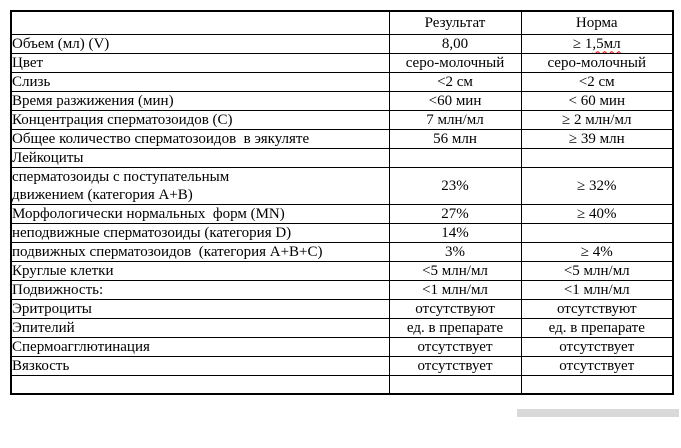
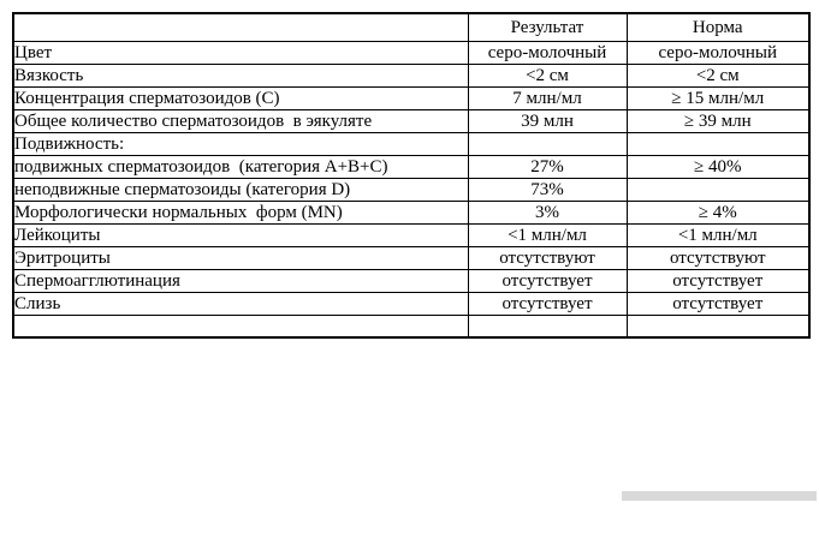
  	Результат	Норма
- Объем (мл) (V)	8,00	≥ 1,5мл
  Цвет	серо-молочный	серо-молочный
- Слизь	<2 см	<2 см
+ Вязкость	<2 см	<2 см
- Время разжижения (мин)	<60 мин	< 60 мин
- Концентрация сперматозоидов (С)	7 млн/мл	≥ 2 млн/мл
+ Концентрация сперматозоидов (С)	7 млн/мл	≥ 15 млн/мл
- Общее количество сперматозоидов в эякуляте	56 млн	≥ 39 млн
+ Общее количество сперматозоидов в эякуляте	39 млн	≥ 39 млн
- Лейкоциты
+ Подвижность:
- сперматозоиды с поступательным движением (категория А+В)	23%	≥ 32%
- Морфологически нормальных форм (MN)	27%	≥ 40%
+ подвижных сперматозоидов (категория А+В+С)	27%	≥ 40%
- неподвижные сперматозоиды (категория D)	14%
+ неподвижные сперматозоиды (категория D)	73%
- подвижных сперматозоидов (категория А+В+С)	3%	≥ 4%
+ Морфологически нормальных форм (MN)	3%	≥ 4%
- Круглые клетки	<5 млн/мл	<5 млн/мл
- Подвижность:	<1 млн/мл	<1 млн/мл
+ Лейкоциты	<1 млн/мл	<1 млн/мл
  Эритроциты	отсутствуют	отсутствуют
- Эпителий	ед. в препарате	ед. в препарате
  Спермоагглютинация	отсутствует	отсутствует
- Вязкость	отсутствует	отсутствует
+ Слизь	отсутствует	отсутствует
